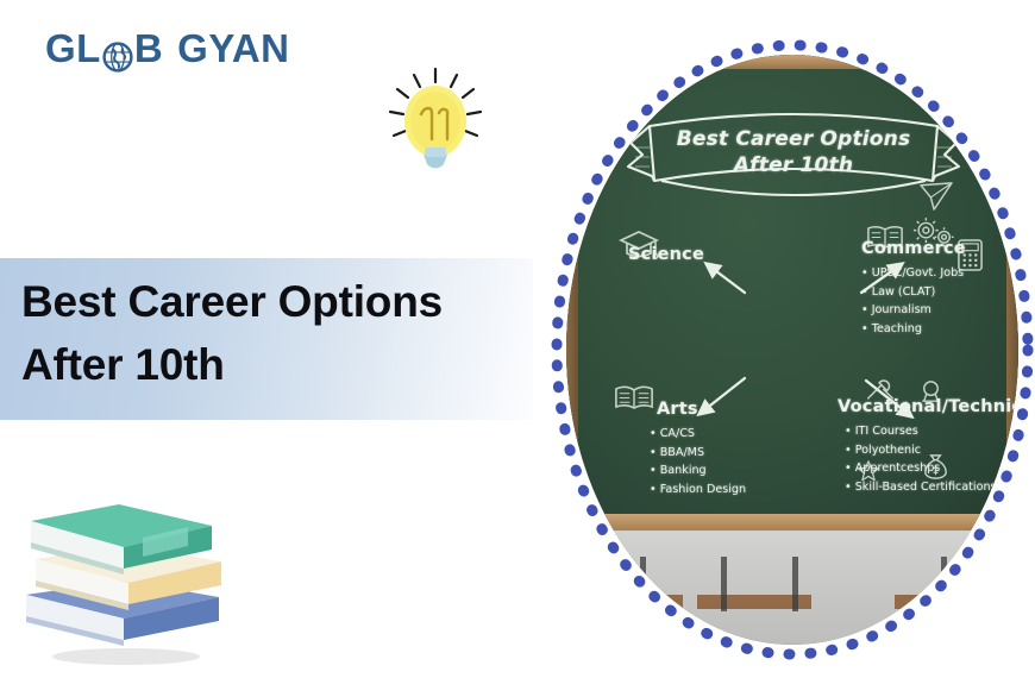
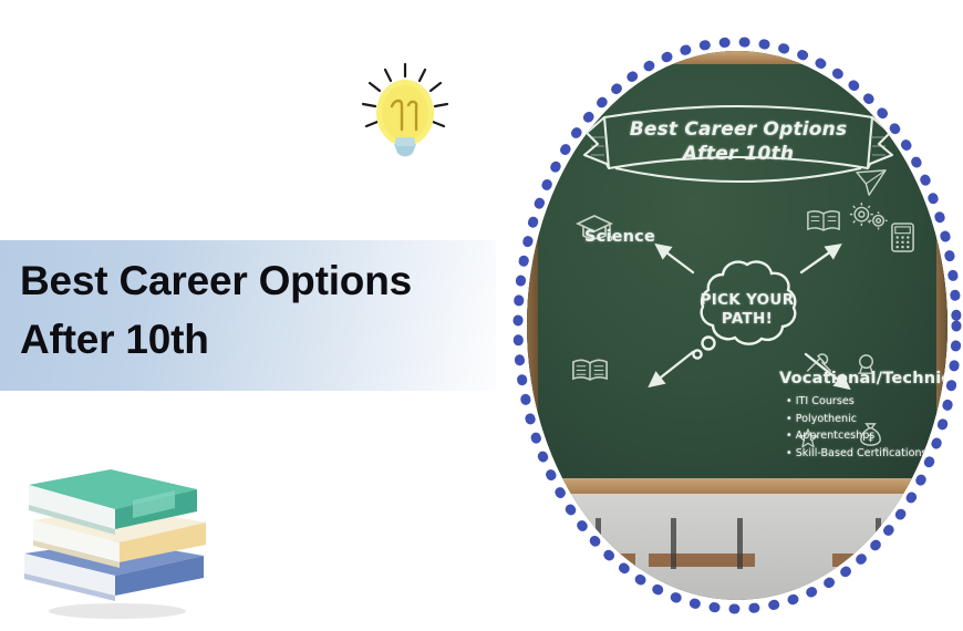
- GL
- B
- GYAN
  Best Career Options
  After 10th
  Best Career Options
  After 10th
  Science
- Commerce
- UPSC/Govt. Jobs
- Law (CLAT)
- Journalism
- Teaching
- Arts
- CA/CS
- BBA/MS
- Banking
- Fashion Design
  Vocational/Technic
  ITI Courses
  Polyothenic
  Apprentceshps
  Skill-Based Certifications
+ PICK YOUR
+ PATH!
